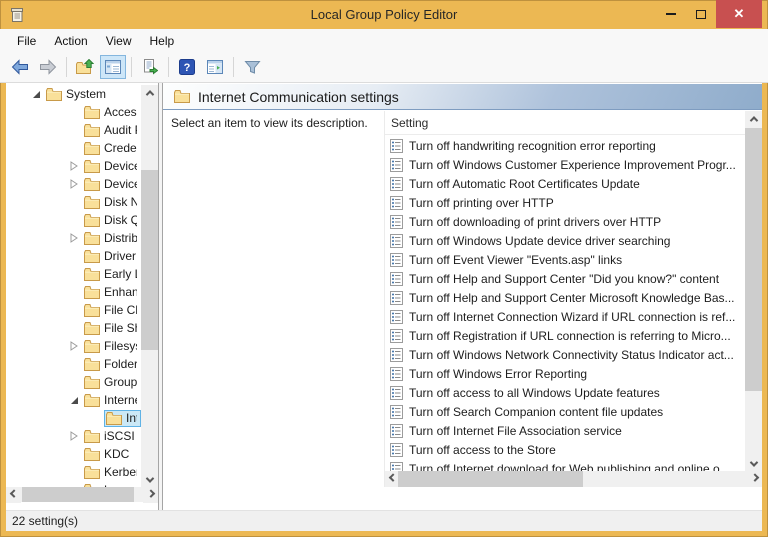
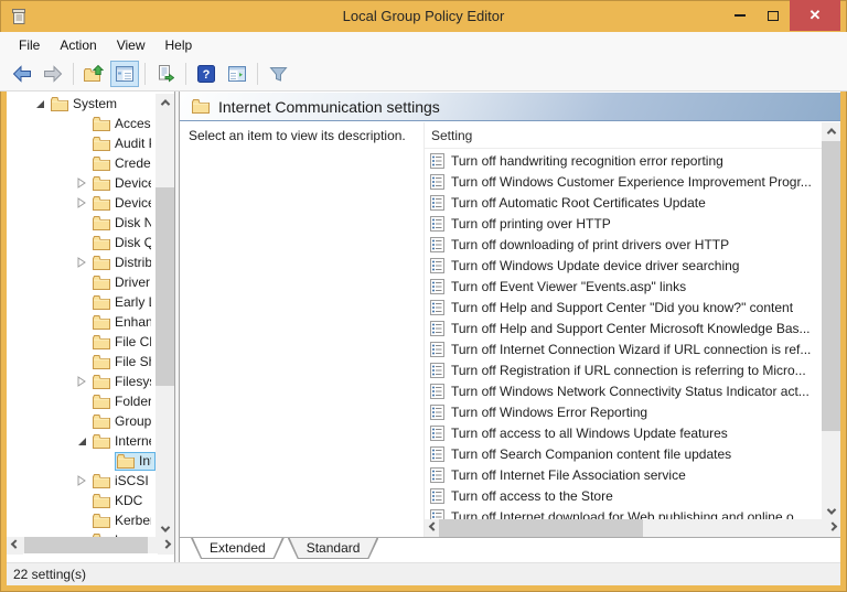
  Local Group Policy Editor
  ✕
  File
  Action
  View
  Help
  ?
  System
  Acces
  Audit
  Crede
  Devic
  Devic
  Disk N
  Disk Q
  Distrib
  Driver
  Early
  Enhan
  File Cl
  File S
  Filesy
  Folder
  Group
  Intern
  iSCSI
  KDC
  Kerbe
  Internet Communication settings
  Select an item to view its description.
  Setting
  Turn off handwriting recognition error reporting
  Turn off Windows Customer Experience Improvement Progr...
  Turn off Automatic Root Certificates Update
  Turn off printing over HTTP
  Turn off downloading of print drivers over HTTP
  Turn off Windows Update device driver searching
  Turn off Event Viewer "Events.asp" links
  Turn off Help and Support Center "Did you know?" content
  Turn off Help and Support Center Microsoft Knowledge Bas...
  Turn off Internet Connection Wizard if URL connection is ref...
  Turn off Registration if URL connection is referring to Micro...
  Turn off Windows Network Connectivity Status Indicator act...
  Turn off Windows Error Reporting
  Turn off access to all Windows Update features
  Turn off Search Companion content file updates
  Turn off Internet File Association service
  Turn off access to the Store
  Turn off Internet download for Web publishing and online o...
+ Extended
+ Standard
  22 setting(s)
